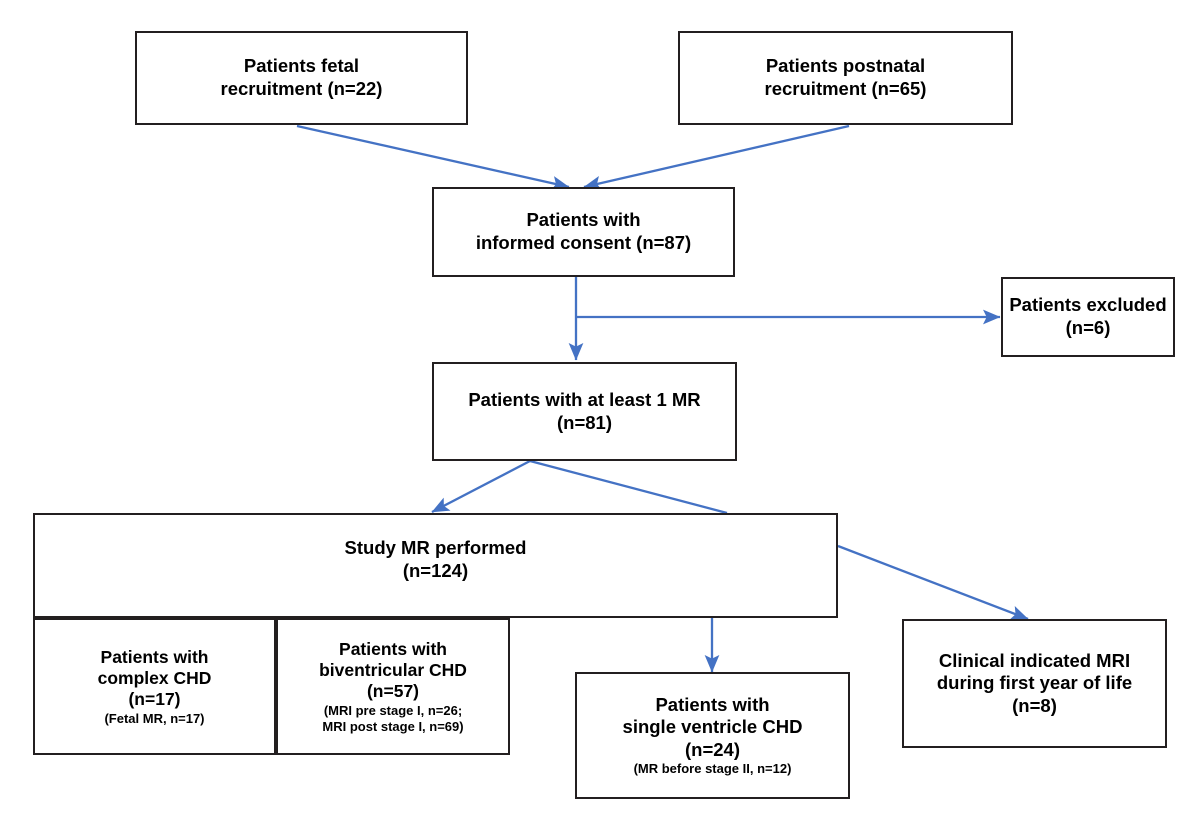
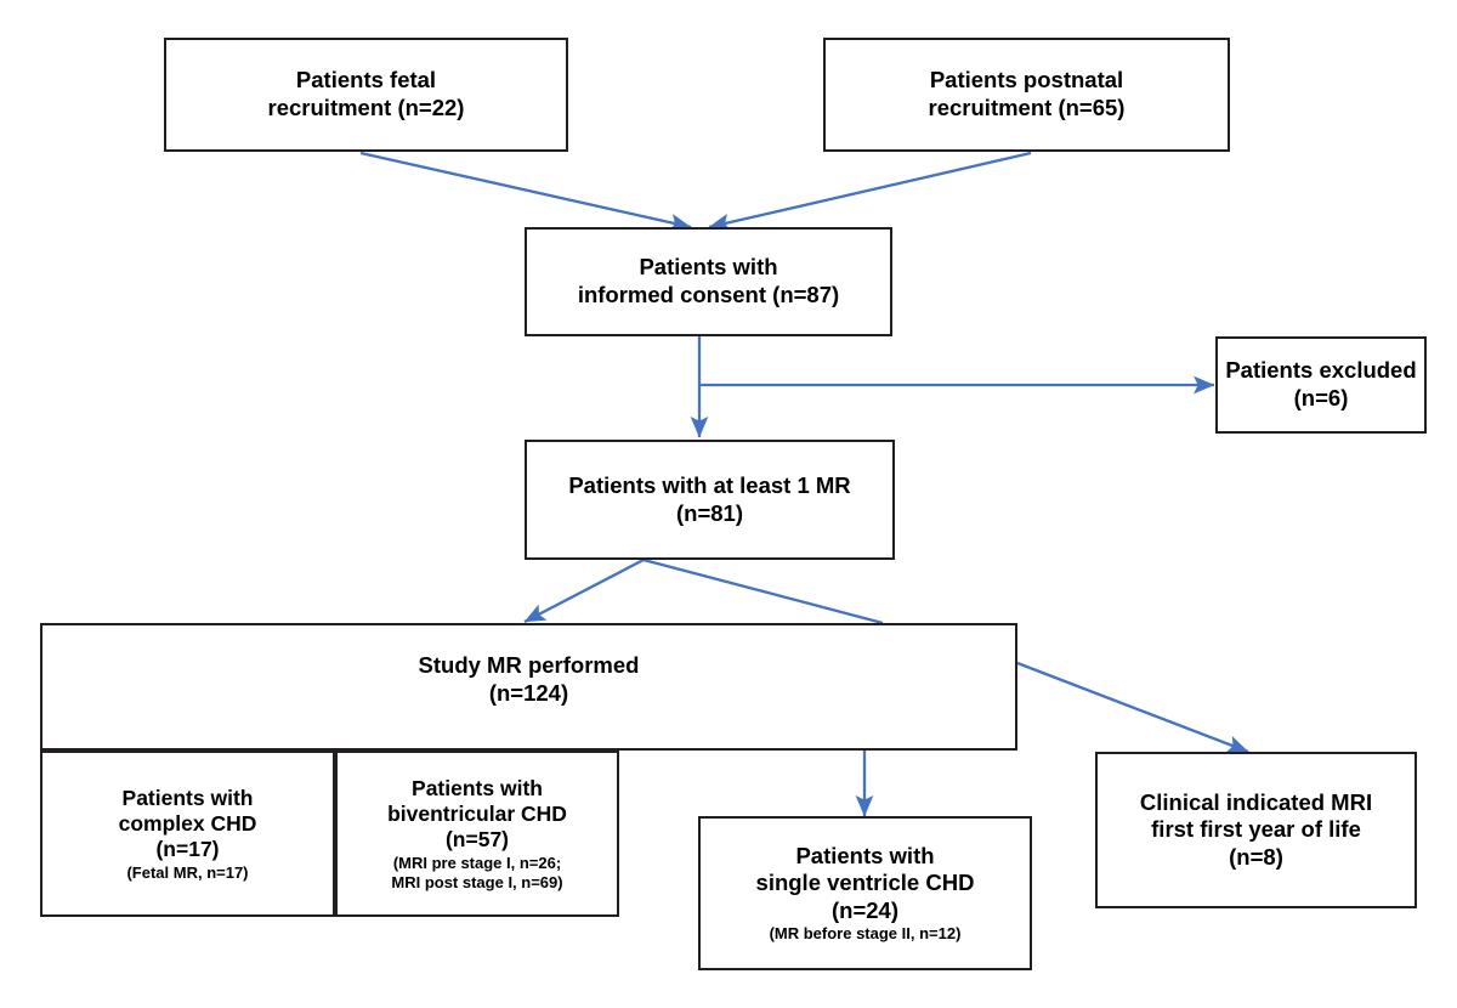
  Patients fetal
  recruitment (n=22)
  Patients postnatal
  recruitment (n=65)
  Patients with
  informed consent (n=87)
  Patients excluded (n=6)
  Patients with at least 1 MR
  (n=81)
  Study MR performed
  (n=124)
  Patients with
  complex CHD
  (n=17)
  (Fetal MR, n=17)
  Patients with
  biventricular CHD
  (n=57)
  (MRI pre stage I, n=26;
  MRI post stage I, n=69)
  Patients with
  single ventricle CHD
  (n=24)
  (MR before stage II, n=12)
  Clinical indicated MRI
- during first year of life
+ first first year of life
  (n=8)
